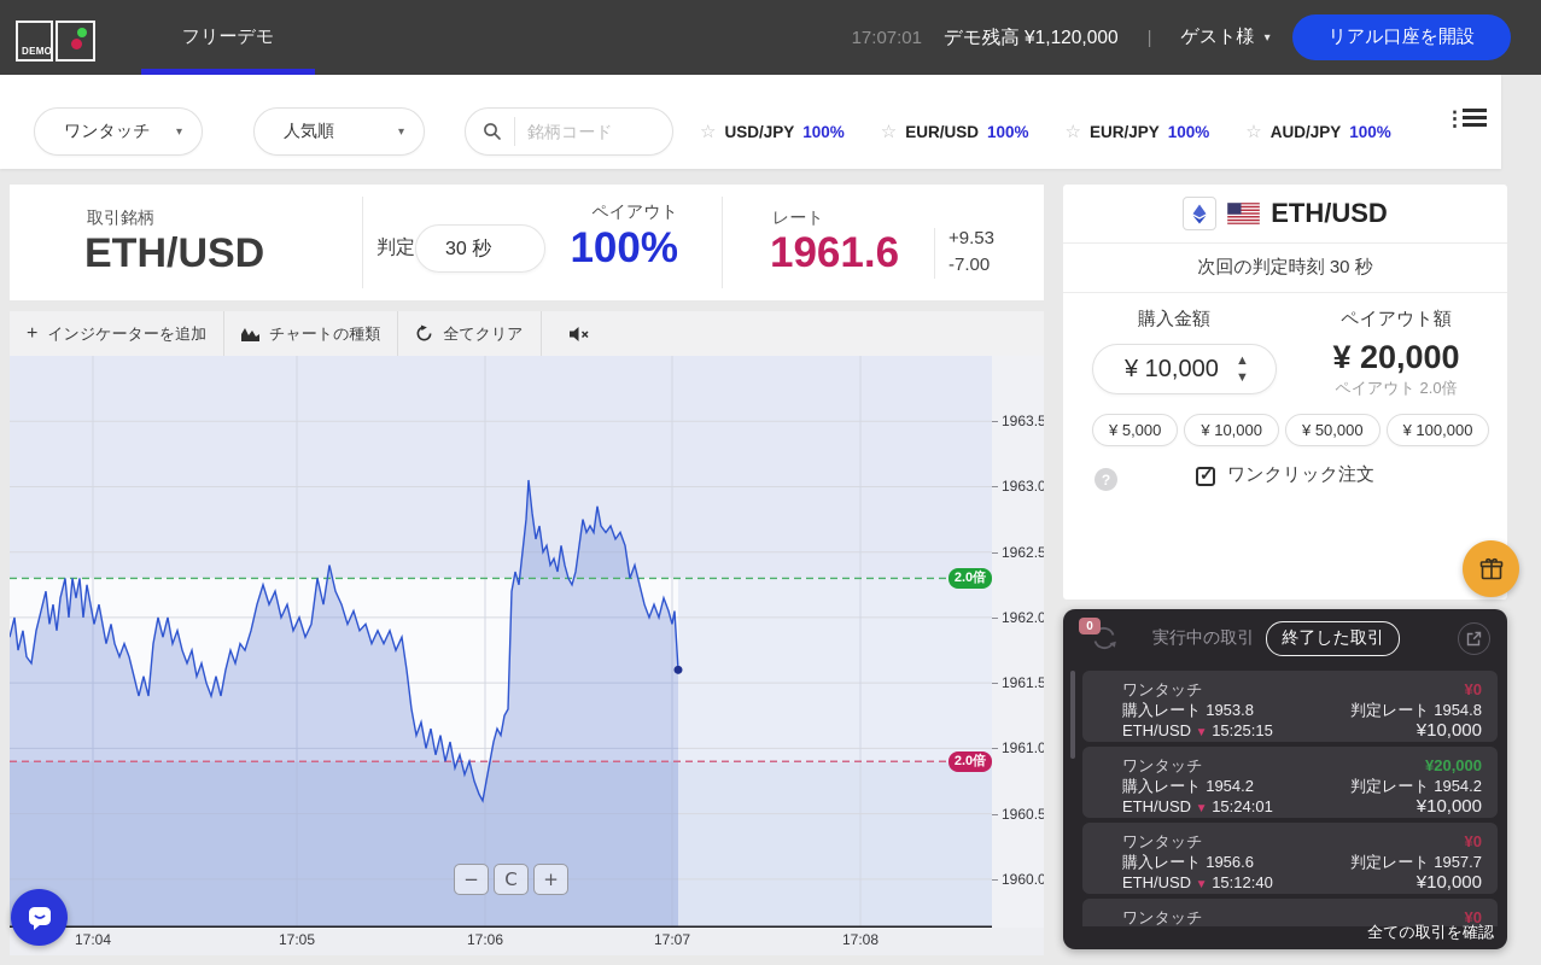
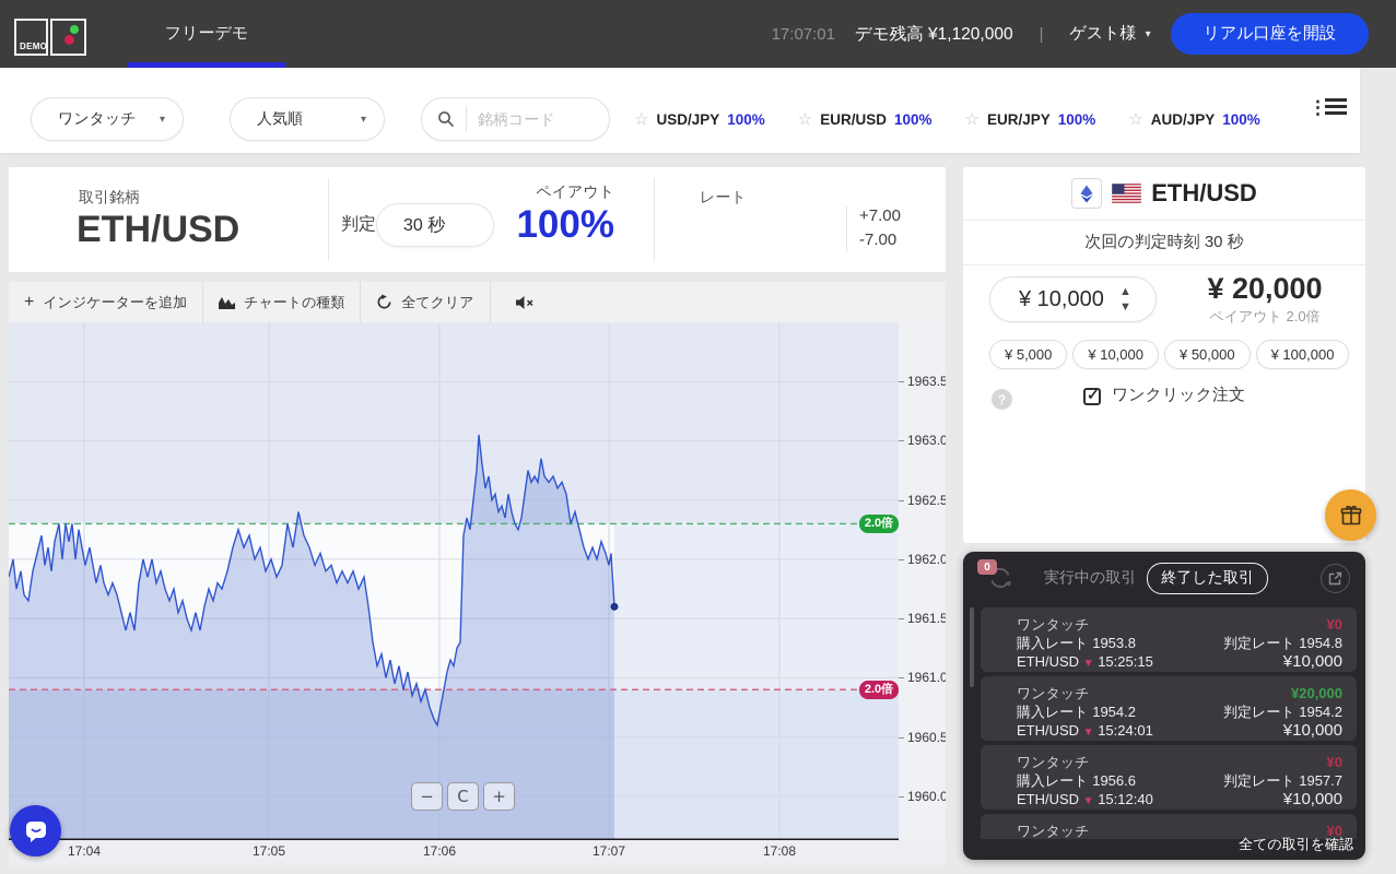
  DEMO
  フリーデモ
  17:07:01
  デモ残高 ¥1,120,000
  |
  ゲスト様
  ▾
  リアル口座を開設
  ワンタッチ
  ▾
  人気順
  ▾
  銘柄コード
  ☆
  USD/JPY
  100%
  ☆
  EUR/USD
  100%
  ☆
  EUR/JPY
  100%
  ☆
  AUD/JPY
  100%
  ⋮
  取引銘柄
  ETH/USD
  判定
  30 秒
  ペイアウト
  100%
  レート
- 1961.6
- +9.53
+ +7.00
  -7.00
  +
  インジケーターを追加
  チャートの種類
  全てクリア
  −
  C
  +
  1963.5
  1963.0
  1962.5
  1962.0
  1961.5
  1961.0
  1960.5
  1960.0
  17:04
  17:05
  17:06
  17:07
  17:08
  2.0倍
  2.0倍
  ETH/USD
  次回の判定時刻 30 秒
- 購入金額
- ペイアウト額
  ¥ 10,000
  ▲
  ▼
  ¥ 20,000
  ペイアウト 2.0倍
  ¥ 5,000
  ¥ 10,000
  ¥ 50,000
  ¥ 100,000
  ?
  ✓
  ワンクリック注文
  0
  実行中の取引
  終了した取引
  ワンタッチ
  購入レート 1953.8
  ETH/USD ▼ 15:25:15
  ¥0
  判定レート 1954.8
  ¥10,000
  ワンタッチ
  購入レート 1954.2
  ETH/USD ▼ 15:24:01
  ¥20,000
  判定レート 1954.2
  ¥10,000
  ワンタッチ
  購入レート 1956.6
  ETH/USD ▼ 15:12:40
  ¥0
  判定レート 1957.7
  ¥10,000
  ワンタッチ
  ¥0
  全ての取引を確認
